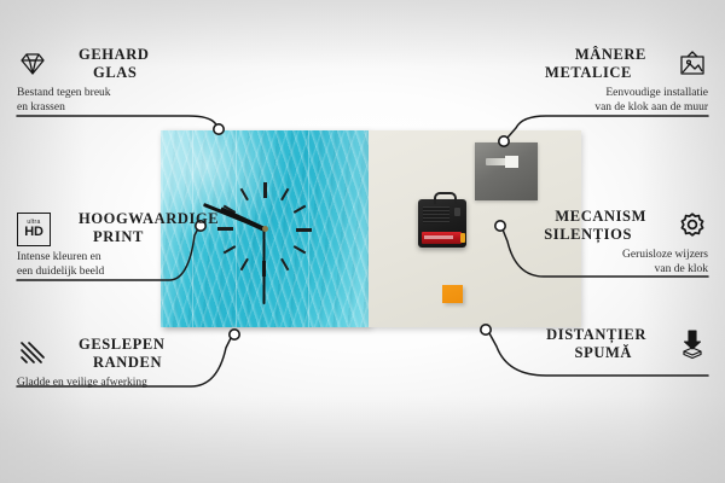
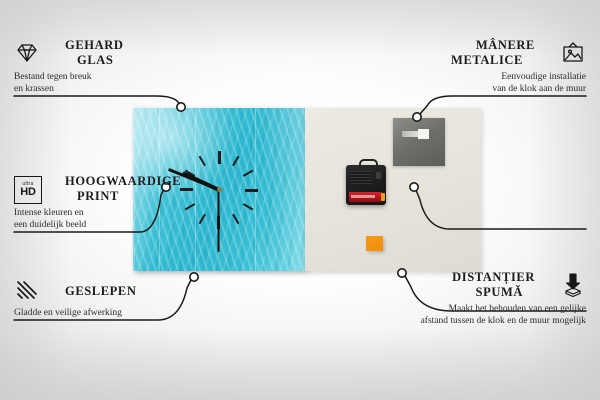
  GEHARD
  GLAS
  Bestand tegen breuk
  en krassen
  HD
  HOOGWAARDIGE
  PRINT
  Intense kleuren en
  een duidelijk beeld
  GESLEPEN
- RANDEN
  Gladde en veilige afwerking
  MÂNERE
  METALICE
  Eenvoudige installatie
  van de klok aan de muur
- MECANISM
- SILENȚIOS
- Geruisloze wijzers
- van de klok
  DISTANȚIER
  SPUMĂ
+ Maakt het behouden van een gelijke
+ afstand tussen de klok en de muur mogelijk
